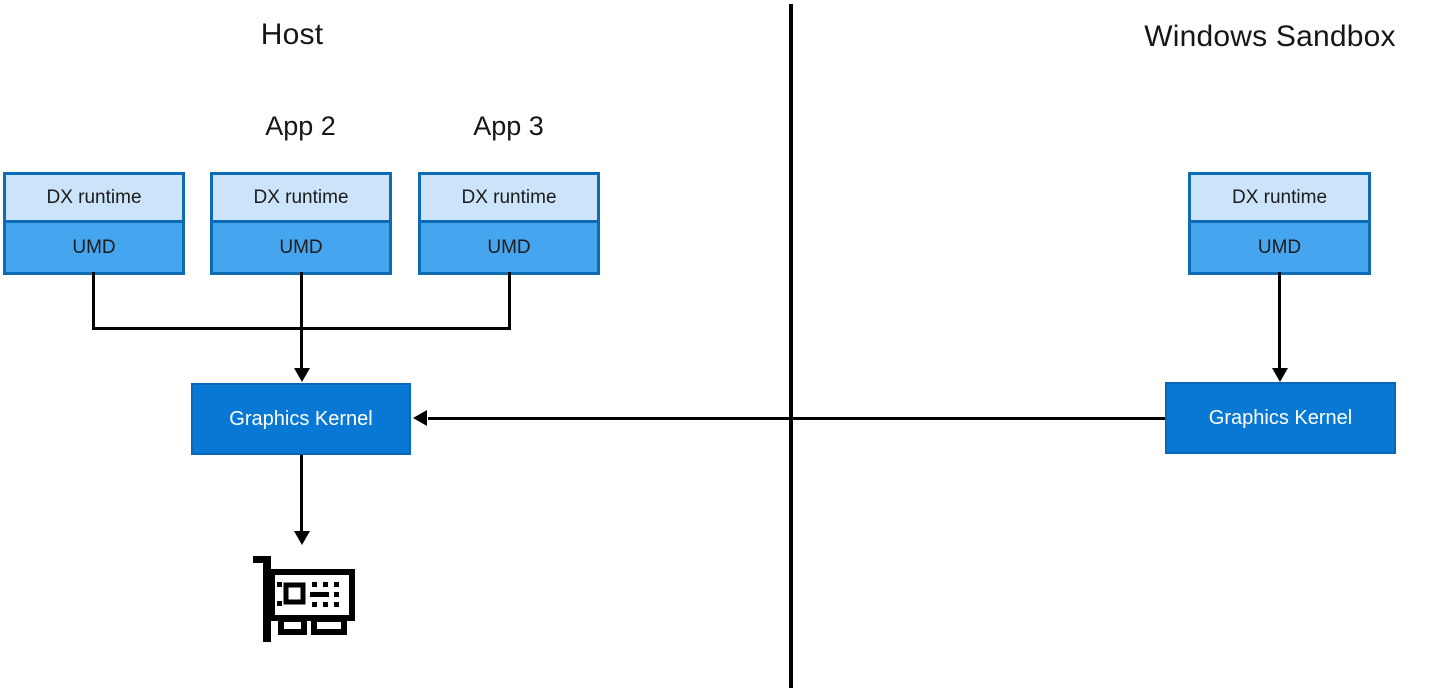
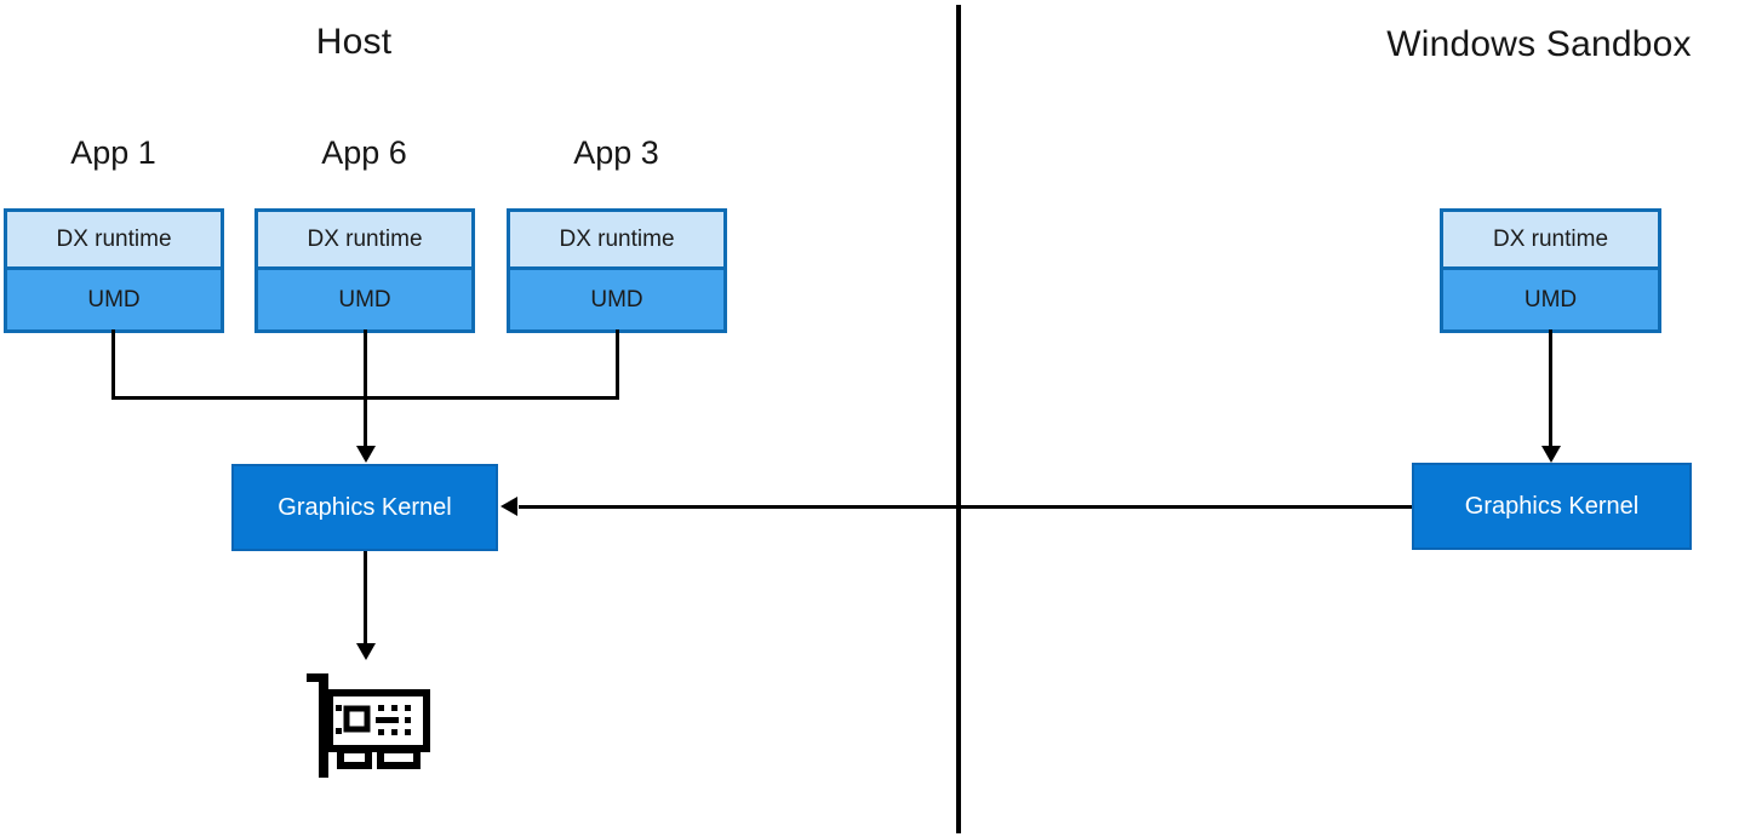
  Host
  Windows Sandbox
+ App 1
- App 2
+ App 6
  App 3
  DX runtime
  UMD
  DX runtime
  UMD
  DX runtime
  UMD
  DX runtime
  UMD
  Graphics Kernel
  Graphics Kernel
